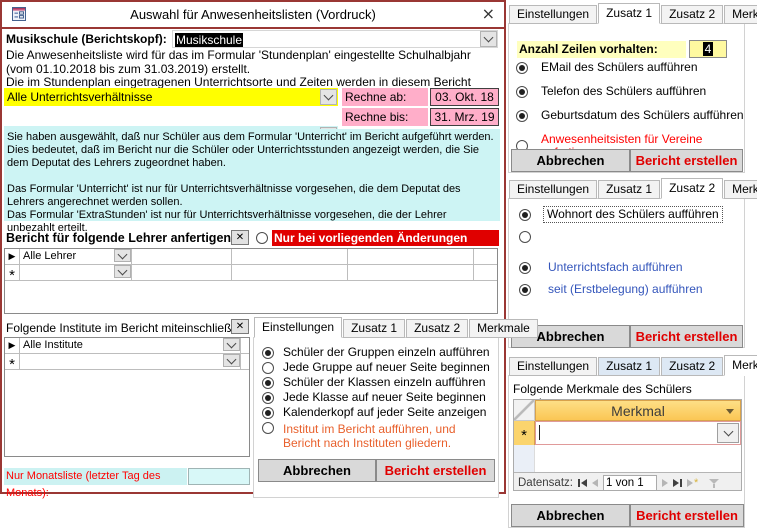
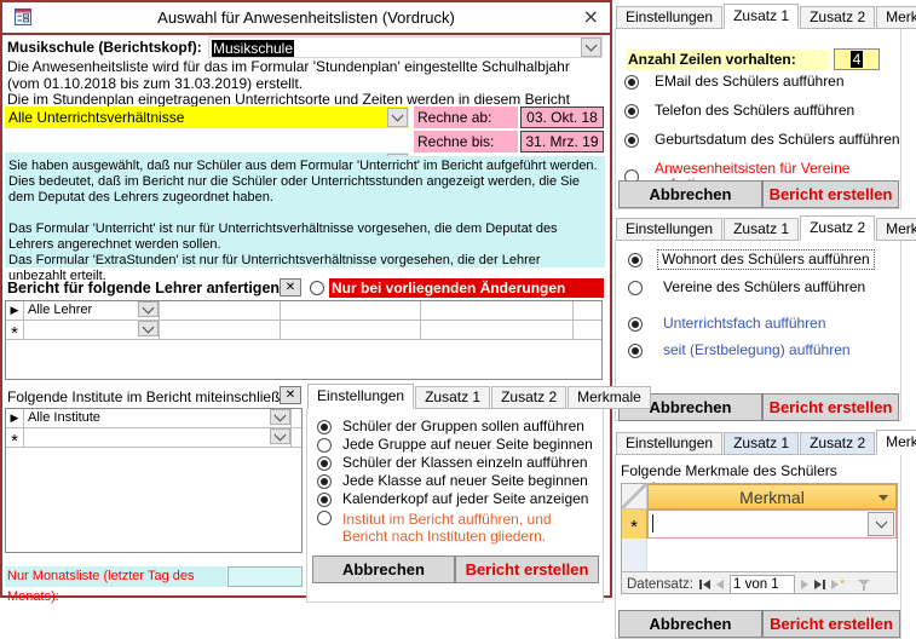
  Auswahl für Anwesenheitslisten (Vordruck)
  ×
  Musikschule (Berichtskopf):
  Musikschule
  Die Anwesenheitsliste wird für das im Formular 'Stundenplan' eingestellte Schulhalbjahr (vom 01.10.2018 bis zum 31.03.2019) erstellt.
  Die im Stundenplan eingetragenen Unterrichtsorte und Zeiten werden in diesem Bericht
  Alle Unterrichtsverhältnisse
  Rechne ab:
  03. Okt. 18
  Rechne bis:
  31. Mrz. 19
  Sie haben ausgewählt, daß nur Schüler aus dem Formular 'Unterricht' im Bericht aufgeführt werden. Dies bedeutet, daß im Bericht nur die Schüler oder Unterrichtsstunden angezeigt werden, die Sie dem Deputat des Lehrers zugeordnet haben.
  Das Formular 'Unterricht' ist nur für Unterrichtsverhältnisse vorgesehen, die dem Deputat des Lehrers angerechnet werden sollen.
  Das Formular 'ExtraStunden' ist nur für Unterrichtsverhältnisse vorgesehen, die der Lehrer unbezahlt erteilt.
  Bericht für folgende Lehrer anfertigen
  ✕
  Nur bei vorliegenden Änderungen
  ▶
  Alle Lehrer
  *
  Folgende Institute im Bericht miteinschließ
  ✕
  ▶
  Alle Institute
  *
  Einstellungen
  Zusatz 1
  Zusatz 2
  Merkmale
- Schüler der Gruppen einzeln aufführen
+ Schüler der Gruppen sollen aufführen
  Jede Gruppe auf neuer Seite beginnen
  Schüler der Klassen einzeln aufführen
  Jede Klasse auf neuer Seite beginnen
  Kalenderkopf auf jeder Seite anzeigen
  Institut im Bericht aufführen, und Bericht nach Instituten gliedern.
  Abbrechen
  Bericht erstellen
  Nur Monatsliste (letzter Tag des Monats):
  Einstellungen
  Zusatz 1
  Zusatz 2
  Anzahl Zeilen vorhalten:
  4
  EMail des Schülers aufführen
  Telefon des Schülers aufführen
  Geburtsdatum des Schülers aufführen
  Anwesenheitsisten für Vereine
  Abbrechen
  Bericht erstellen
  Einstellungen
  Zusatz 1
  Zusatz 2
  Wohnort des Schülers aufführen
+ Vereine des Schülers aufführen
  Unterrichtsfach aufführen
  seit (Erstbelegung) aufführen
  Abbrechen
  Bericht erstellen
  Einstellungen
  Zusatz 1
  Zusatz 2
  Folgende Merkmale des Schülers
  Merkmal
  *
  Datensatz:
  1 von 1
  *
  Abbrechen
  Bericht erstellen
